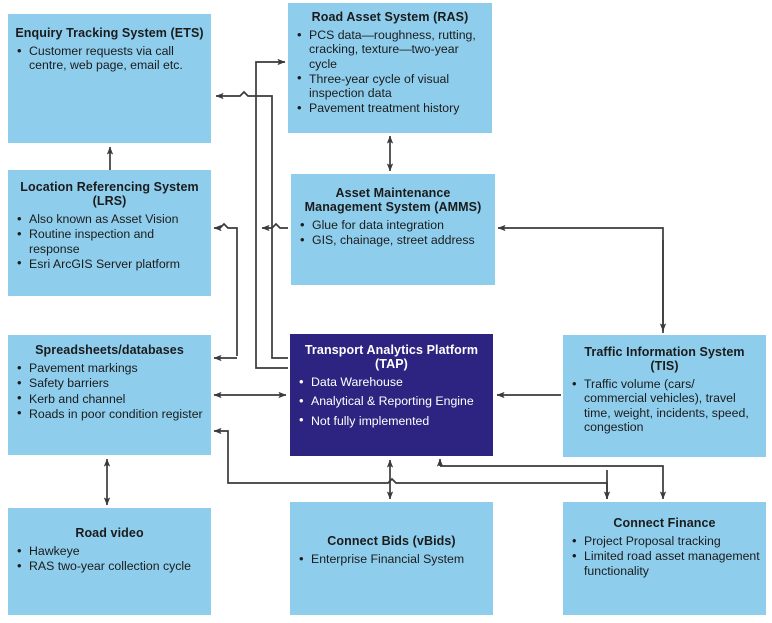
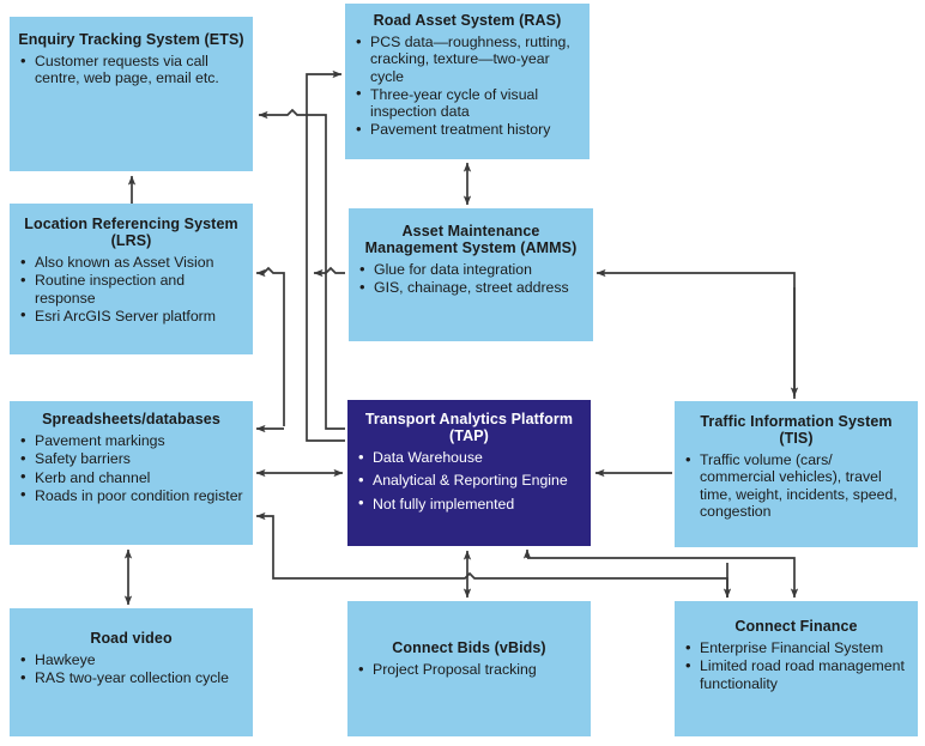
  Enquiry Tracking System (ETS)
  Customer requests via call centre, web page, email etc.
  Road Asset System (RAS)
  PCS data—roughness, rutting, cracking, texture—two-year cycle
  Three-year cycle of visual inspection data
  Pavement treatment history
  Location Referencing System (LRS)
  Also known as Asset Vision
  Routine inspection and response
  Esri ArcGIS Server platform
  Asset Maintenance Management System (AMMS)
  Glue for data integration
  GIS, chainage, street address
  Spreadsheets/databases
  Pavement markings
  Safety barriers
  Kerb and channel
  Roads in poor condition register
  Transport Analytics Platform (TAP)
  Data Warehouse
  Analytical & Reporting Engine
  Not fully implemented
  Traffic Information System (TIS)
  Traffic volume (cars/ commercial vehicles), travel time, weight, incidents, speed, congestion
  Road video
  Hawkeye
  RAS two-year collection cycle
  Connect Bids (vBids)
- Enterprise Financial System
+ Project Proposal tracking
  Connect Finance
- Project Proposal tracking
+ Enterprise Financial System
- Limited road asset management functionality
+ Limited road road management functionality
